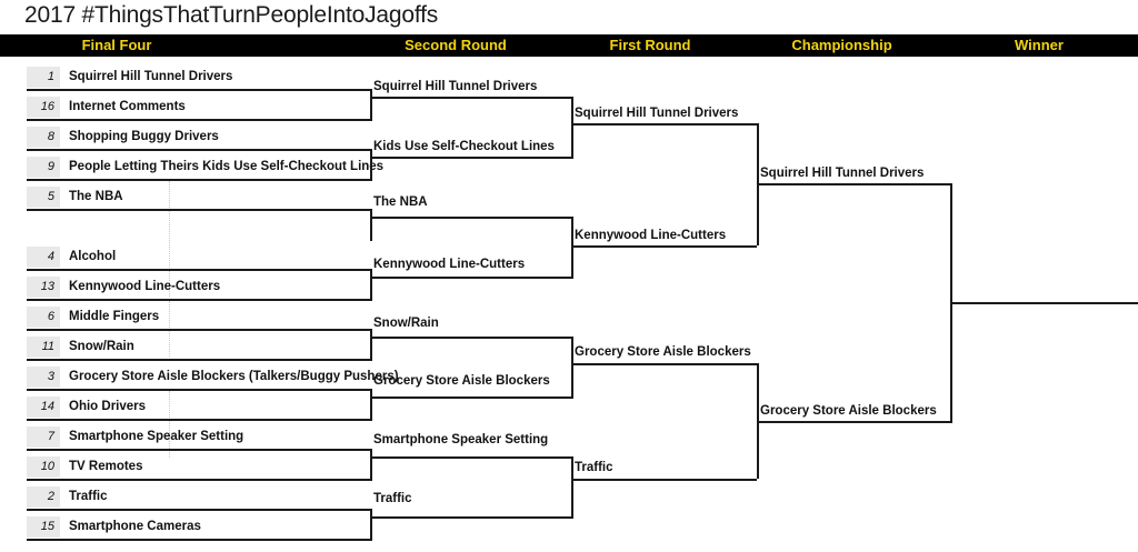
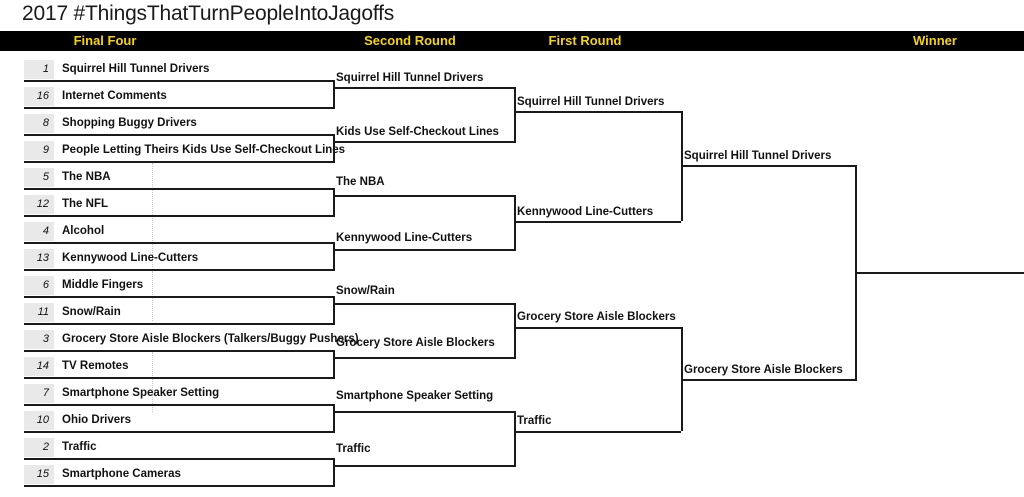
  2017 #ThingsThatTurnPeopleIntoJagoffs
  Final Four
  Second Round
  First Round
- Championship
  Winner
  1
  Squirrel Hill Tunnel Drivers
  16
  Internet Comments
  8
  Shopping Buggy Drivers
  9
  People Letting Theirs Kids Use Self-Checkout Lines
  5
  The NBA
+ 12
+ The NFL
  4
  Alcohol
  13
  Kennywood Line-Cutters
  6
  Middle Fingers
  11
  Snow/Rain
  3
  Grocery Store Aisle Blockers (Talkers/Buggy Pushers)
  14
- Ohio Drivers
+ TV Remotes
  7
  Smartphone Speaker Setting
  10
- TV Remotes
+ Ohio Drivers
  2
  Traffic
  15
  Smartphone Cameras
  Squirrel Hill Tunnel Drivers
  Kids Use Self-Checkout Lines
  The NBA
  Kennywood Line-Cutters
  Snow/Rain
  Grocery Store Aisle Blockers
  Smartphone Speaker Setting
  Traffic
  Squirrel Hill Tunnel Drivers
  Kennywood Line-Cutters
  Grocery Store Aisle Blockers
  Traffic
  Squirrel Hill Tunnel Drivers
  Grocery Store Aisle Blockers
